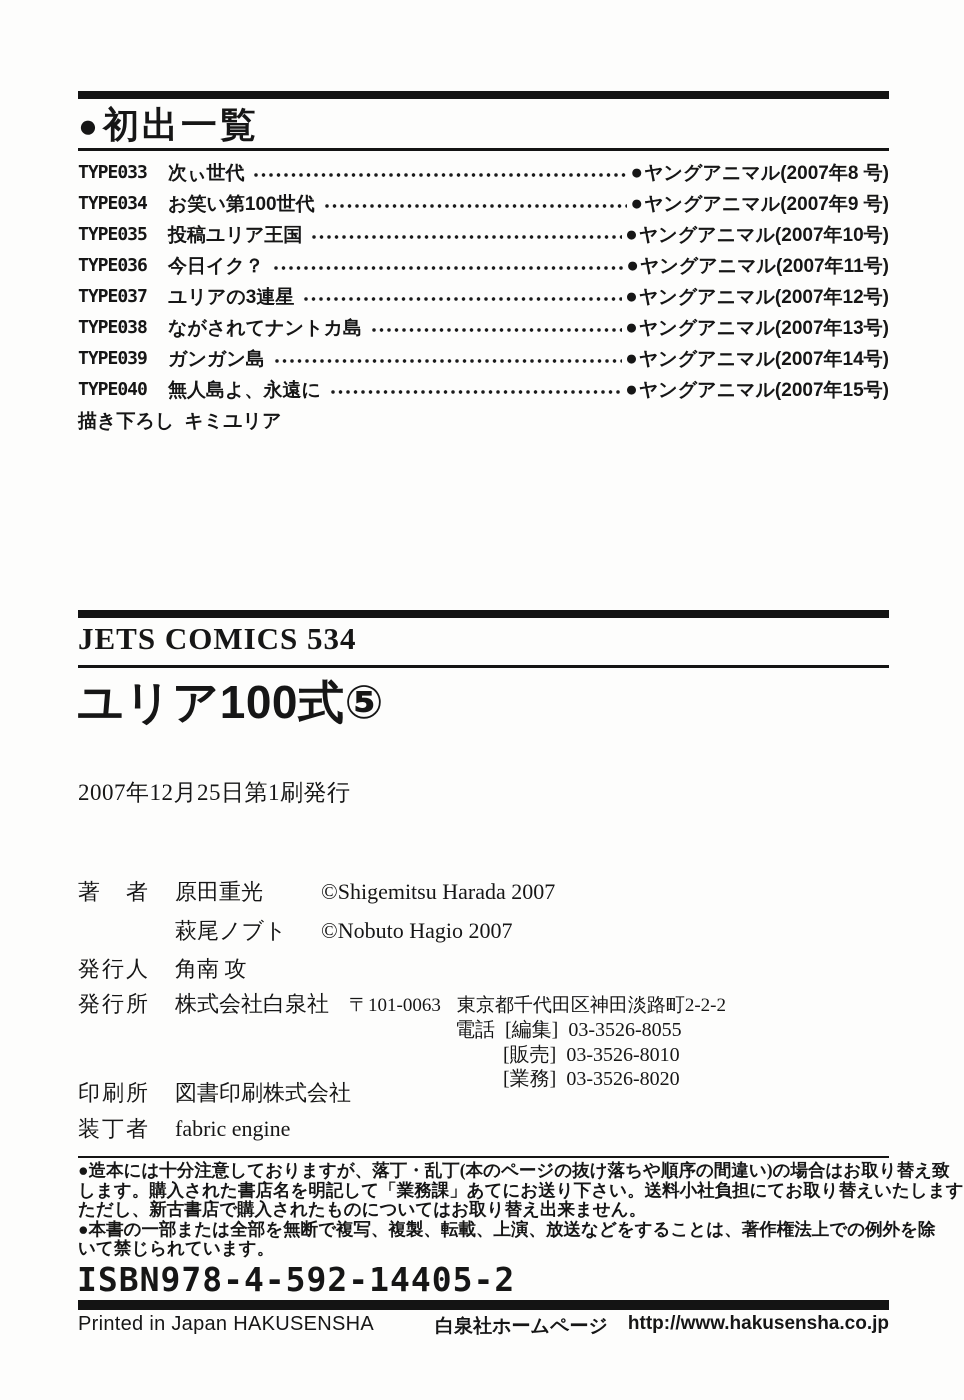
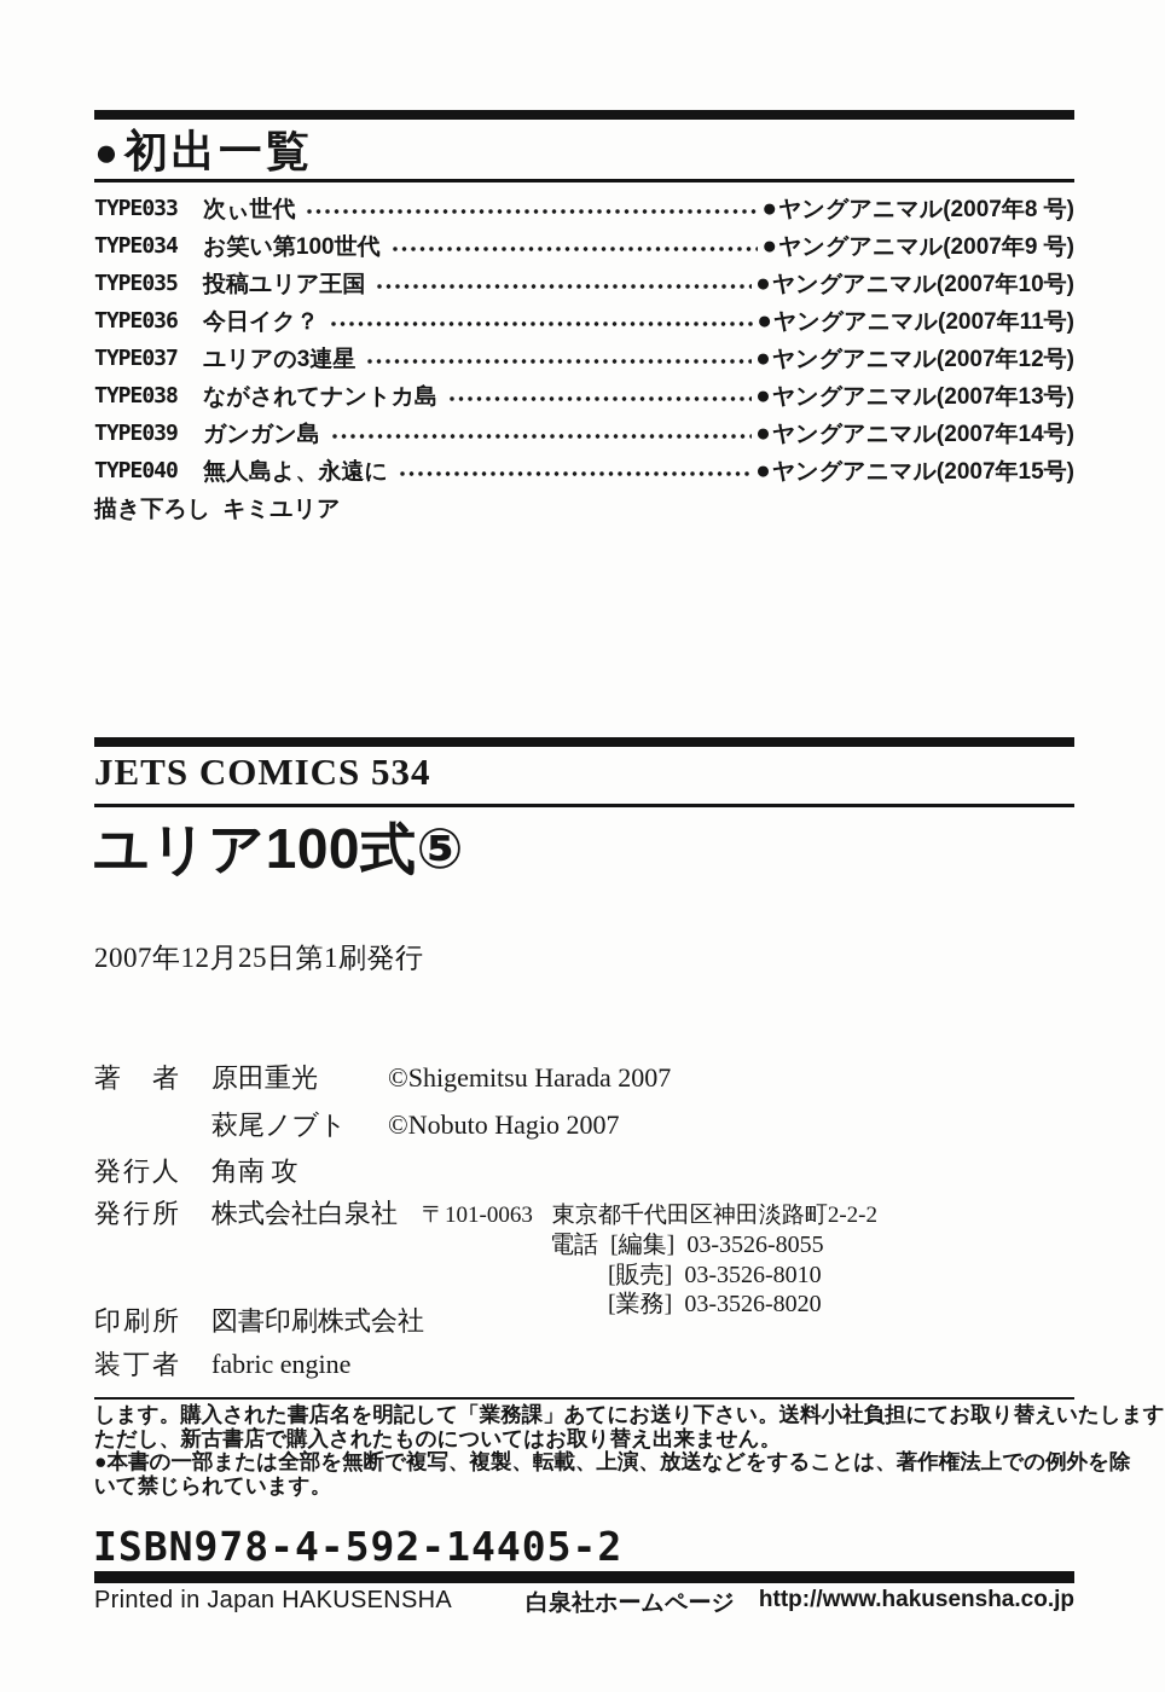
  ●
  初出一覧
  TYPE033
  次ぃ世代
  ●
  ヤングアニマル(2007年8 号)
  TYPE034
  お笑い第100世代
  ●
  ヤングアニマル(2007年9 号)
  TYPE035
  投稿ユリア王国
  ●
  ヤングアニマル(2007年10号)
  TYPE036
  今日イク？
  ●
  ヤングアニマル(2007年11号)
  TYPE037
  ユリアの3連星
  ●
  ヤングアニマル(2007年12号)
  TYPE038
  ながされてナントカ島
  ●
  ヤングアニマル(2007年13号)
  TYPE039
  ガンガン島
  ●
  ヤングアニマル(2007年14号)
  TYPE040
  無人島よ、永遠に
  ●
  ヤングアニマル(2007年15号)
  描き下ろし
  キミユリア
  JETS COMICS 534
  ユリア100式⑤
  2007年12月25日第1刷発行
  著 者 原田重光 ©Shigemitsu Harada 2007
  萩尾ノブト ©Nobuto Hagio 2007
  発行人 角南 攻
  発行所 株式会社白泉社 〒101-0063 東京都千代田区神田淡路町2-2-2
  電話 [編集] 03-3526-8055
  [販売] 03-3526-8010
  [業務] 03-3526-8020
  印刷所 図書印刷株式会社
  装丁者 fabric engine
- ●造本には十分注意しておりますが、落丁・乱丁(本のページの抜け落ちや順序の間違い)の場合はお取り替え致
  します。購入された書店名を明記して「業務課」あてにお送り下さい。送料小社負担にてお取り替えいたします
  ただし、新古書店で購入されたものについてはお取り替え出来ません。
  ●本書の一部または全部を無断で複写、複製、転載、上演、放送などをすることは、著作権法上での例外を除
  いて禁じられています。
  ISBN978-4-592-14405-2
  Printed in Japan HAKUSENSHA
  白泉社ホームページ
  http://www.hakusensha.co.jp
